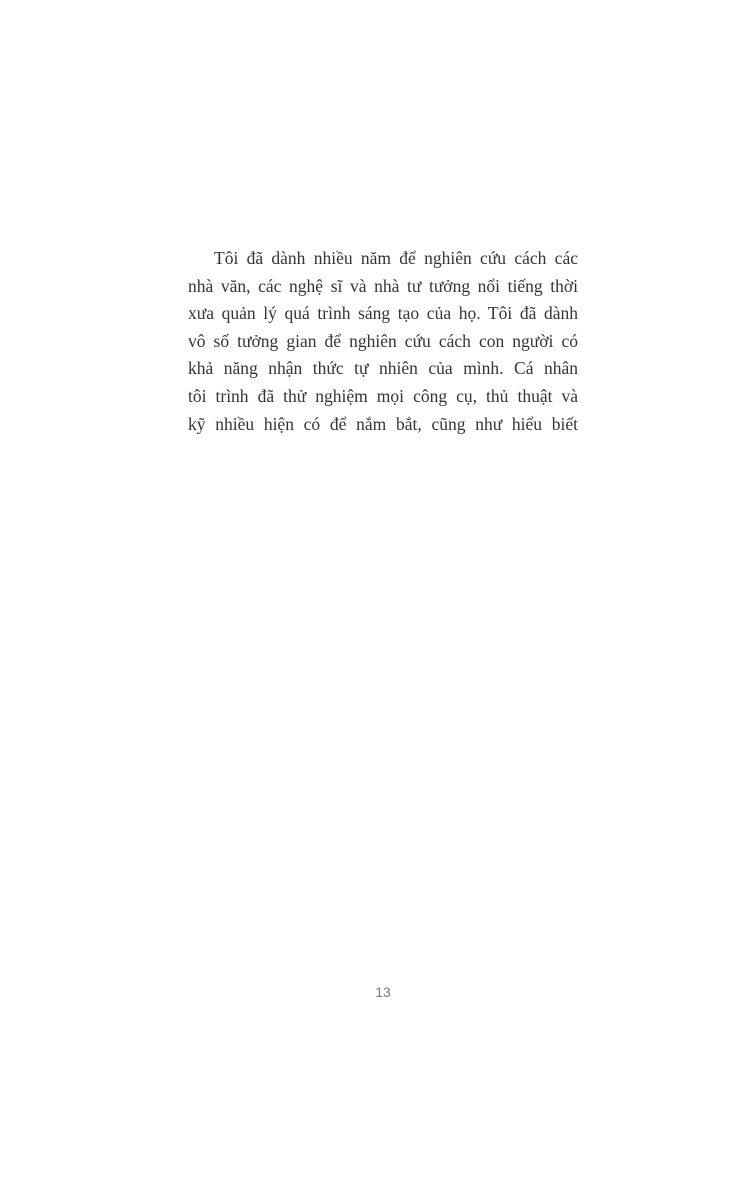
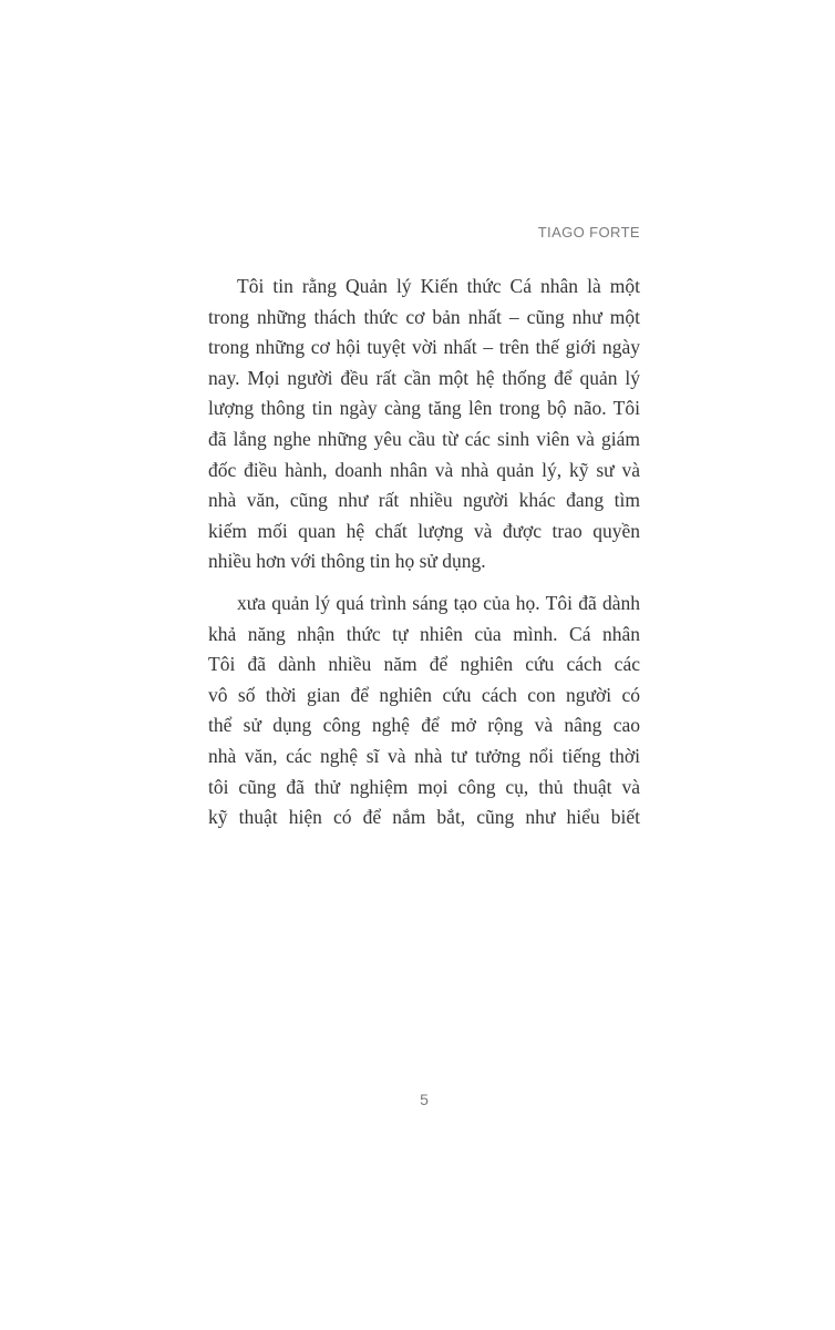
+ TIAGO FORTE
+ Tôi tin rằng Quản lý Kiến thức Cá nhân là một
+ trong những thách thức cơ bản nhất – cũng như một
+ trong những cơ hội tuyệt vời nhất – trên thế giới ngày
+ nay. Mọi người đều rất cần một hệ thống để quản lý
+ lượng thông tin ngày càng tăng lên trong bộ não. Tôi
+ đã lắng nghe những yêu cầu từ các sinh viên và giám
+ đốc điều hành, doanh nhân và nhà quản lý, kỹ sư và
+ nhà văn, cũng như rất nhiều người khác đang tìm
+ kiếm mối quan hệ chất lượng và được trao quyền
+ nhiều hơn với thông tin họ sử dụng.
- Tôi đã dành nhiều năm để nghiên cứu cách các
+ xưa quản lý quá trình sáng tạo của họ. Tôi đã dành
- nhà văn, các nghệ sĩ và nhà tư tưởng nổi tiếng thời
+ khả năng nhận thức tự nhiên của mình. Cá nhân
- xưa quản lý quá trình sáng tạo của họ. Tôi đã dành
+ Tôi đã dành nhiều năm để nghiên cứu cách các
- vô số tưởng gian để nghiên cứu cách con người có
+ vô số thời gian để nghiên cứu cách con người có
+ thể sử dụng công nghệ để mở rộng và nâng cao
- khả năng nhận thức tự nhiên của mình. Cá nhân
+ nhà văn, các nghệ sĩ và nhà tư tưởng nổi tiếng thời
- tôi trình đã thử nghiệm mọi công cụ, thủ thuật và
+ tôi cũng đã thử nghiệm mọi công cụ, thủ thuật và
- kỹ nhiều hiện có để nắm bắt, cũng như hiểu biết
+ kỹ thuật hiện có để nắm bắt, cũng như hiểu biết
- 13
+ 5
